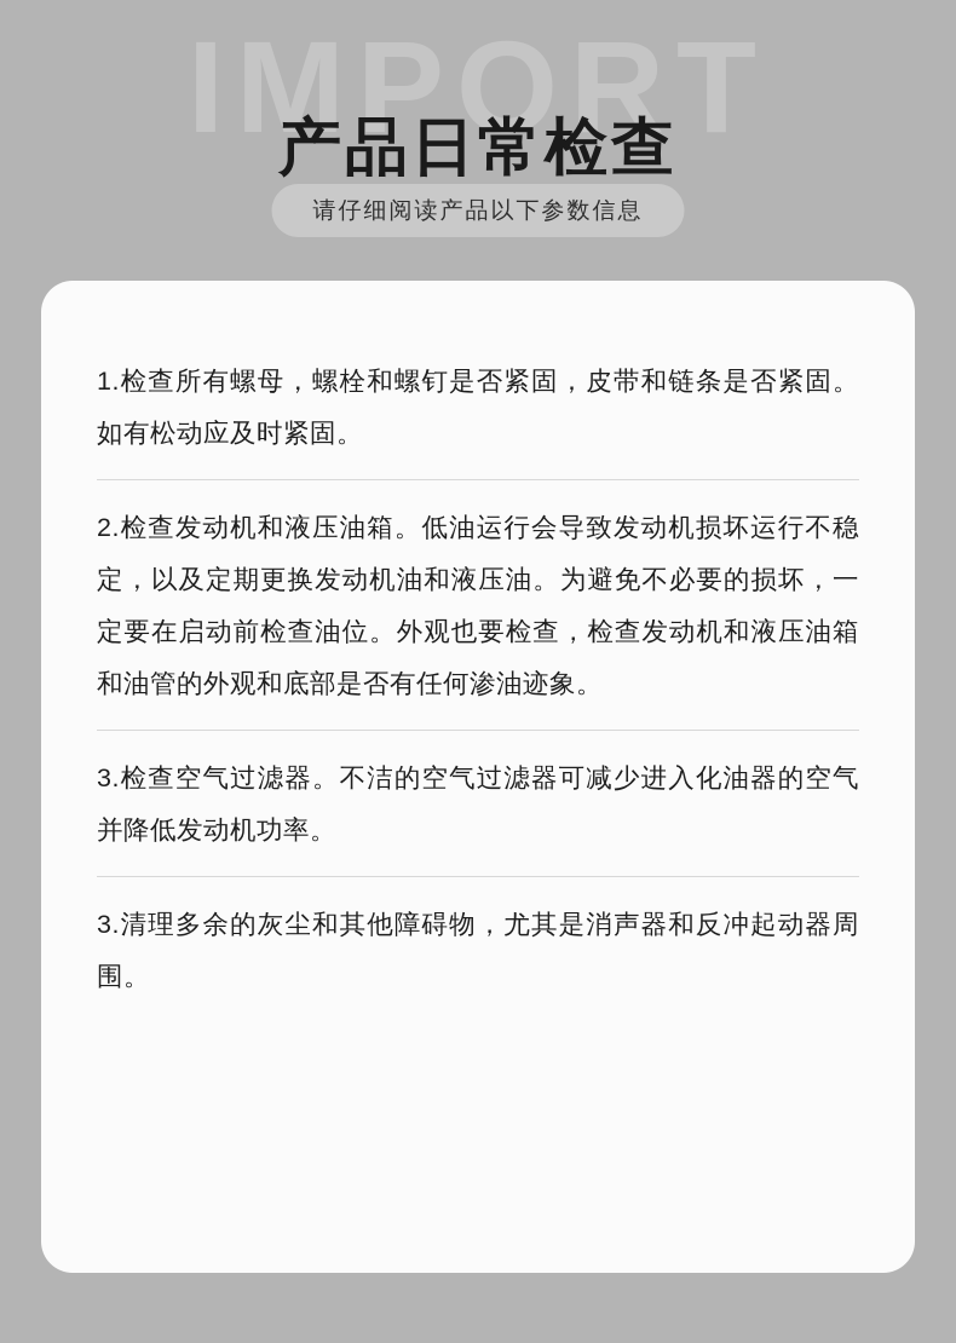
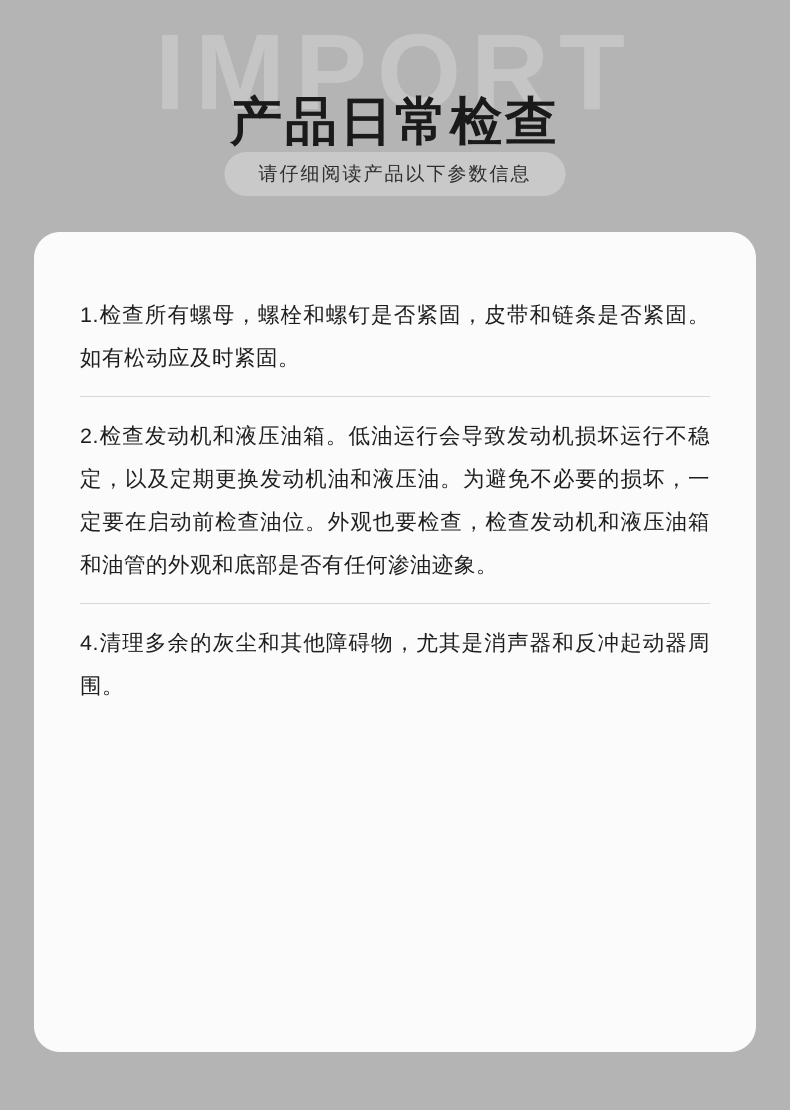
  IMPORT
  产品日常检查
  请仔细阅读产品以下参数信息
  1.检查所有螺母，螺栓和螺钉是否紧固，皮带和链条是否紧固。如有松动应及时紧固。
  2.检查发动机和液压油箱。低油运行会导致发动机损坏运行不稳定，以及定期更换发动机油和液压油。为避免不必要的损坏，一定要在启动前检查油位。外观也要检查，检查发动机和液压油箱和油管的外观和底部是否有任何渗油迹象。
- 3.检查空气过滤器。不洁的空气过滤器可减少进入化油器的空气并降低发动机功率。
- 3.清理多余的灰尘和其他障碍物，尤其是消声器和反冲起动器周围。
+ 4.清理多余的灰尘和其他障碍物，尤其是消声器和反冲起动器周围。
